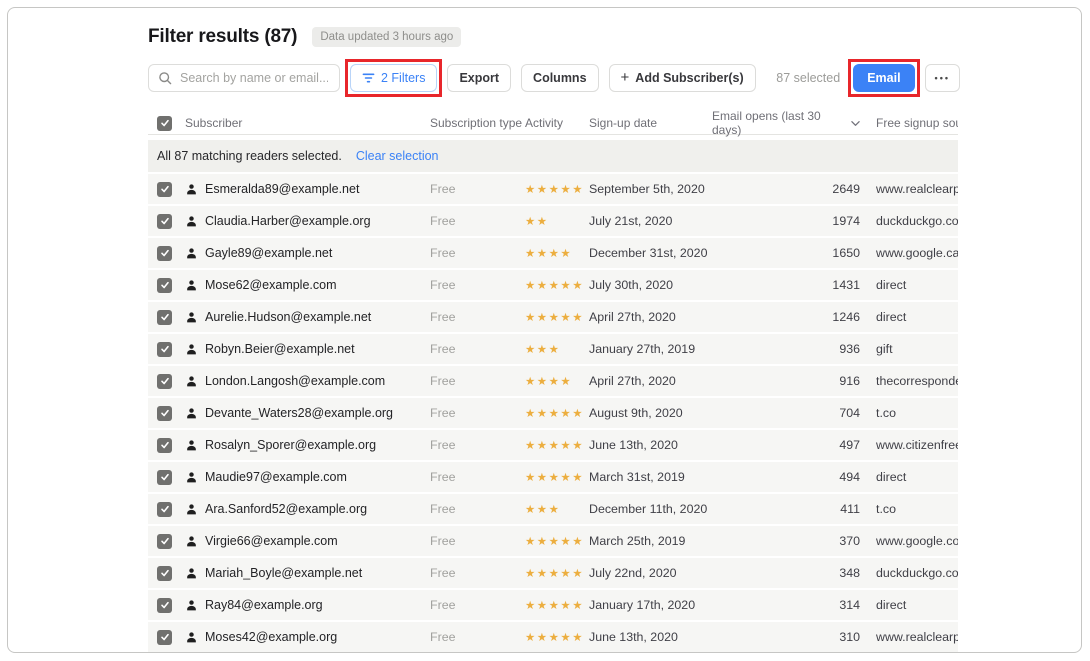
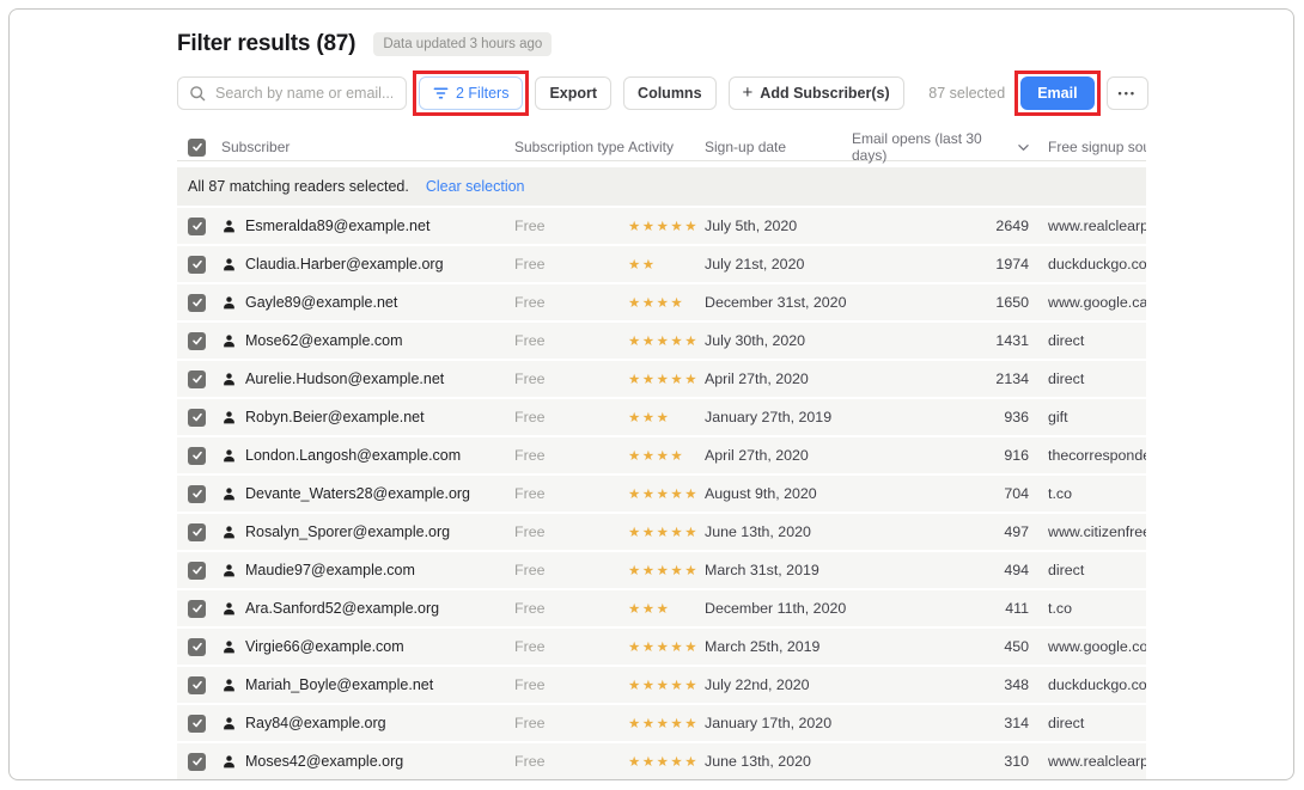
  Filter results (87)
  Data updated 3 hours ago
  Search by name or email...
  2 Filters
  Export
  Columns
  +
  Add Subscriber(s)
  87 selected
  Email
  •••
  Subscriber
  Subscription type
  Activity
  Sign-up date
  Email opens (last 30 days)
  Free signup so
  All 87 matching readers selected.
  Clear selection
  Esmeralda89@example.net
  Free
  ★★★★★
- September 5th, 2020
+ July 5th, 2020
  2649
  Claudia.Harber@example.org
  Free
  ★★
  July 21st, 2020
  1974
  duckduckgo.co
  Gayle89@example.net
  Free
  ★★★★
  December 31st, 2020
  1650
  www.google.ca
  Mose62@example.com
  Free
  ★★★★★
  July 30th, 2020
  1431
  direct
  Aurelie.Hudson@example.net
  Free
  ★★★★★
  April 27th, 2020
- 1246
+ 2134
  direct
  Robyn.Beier@example.net
  Free
  ★★★
  January 27th, 2019
  936
  gift
  London.Langosh@example.com
  Free
  ★★★★
  April 27th, 2020
  916
  Devante_Waters28@example.org
  Free
  ★★★★★
  August 9th, 2020
  704
  t.co
  Rosalyn_Sporer@example.org
  Free
  ★★★★★
  June 13th, 2020
  497
  Maudie97@example.com
  Free
  ★★★★★
  March 31st, 2019
  494
  direct
  Ara.Sanford52@example.org
  Free
  ★★★
  December 11th, 2020
  411
  t.co
  Virgie66@example.com
  Free
  ★★★★★
  March 25th, 2019
- 370
+ 450
  www.google.co
  Mariah_Boyle@example.net
  Free
  ★★★★★
  July 22nd, 2020
  348
  duckduckgo.co
  Ray84@example.org
  Free
  ★★★★★
  January 17th, 2020
  314
  direct
  Moses42@example.org
  Free
  ★★★★★
  June 13th, 2020
  310
